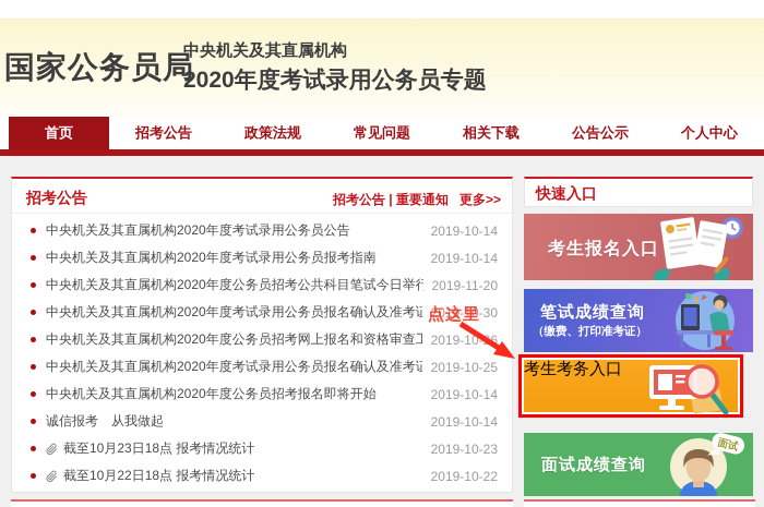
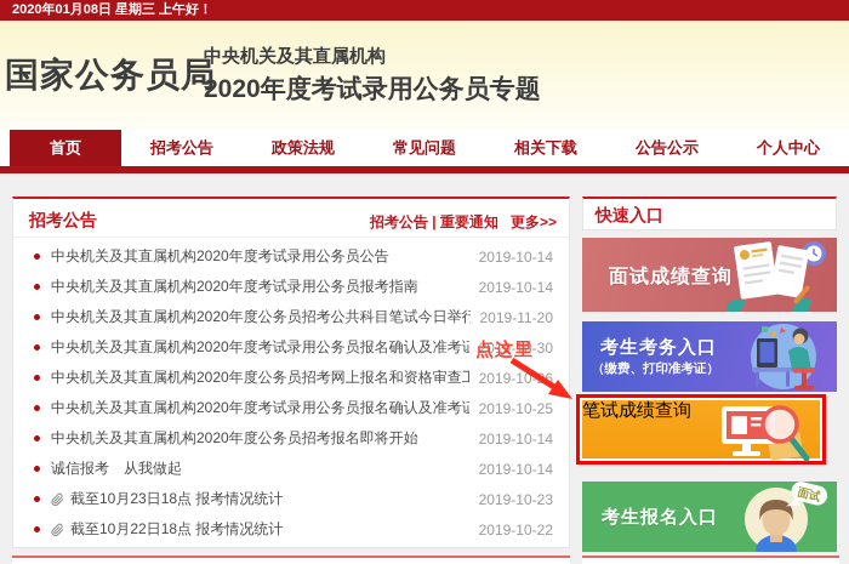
+ 2020年01月08日 星期三 上午好！
  国家公务员局
  中央机关及其直属机构
  2020年度考试录用公务员专题
  首页
  招考公告
  政策法规
  常见问题
  相关下载
  公告公示
  个人中心
  招考公告
  招考公告 | 重要通知 更多>>
  中央机关及其直属机构2020年度考试录用公务员公告
  2019-10-14
  中央机关及其直属机构2020年度考试录用公务员报考指南
  2019-10-14
  中央机关及其直属机构2020年度公务员招考公共科目笔试今日举行
  2019-11-20
  中央机关及其直属机构2020年度考试录用公务员报名确认及准考
  2019-10-30
  中央机关及其直属机构2020年度公务员招考网上报名和资格审查
  2019-106
  中央机关及其直属机构2020年度考试录用公务员报名确认及准考
  2019-10-25
  中央机关及其直属机构2020年度公务员招考报名即将开始
  2019-10-14
  诚信报考 从我做起
  2019-10-14
  截至10月23日18点 报考情况统计
  2019-10-23
  截至10月22日18点 报考情况统计
  2019-10-22
  快速入口
- 考生报名入口
+ 面试成绩查询
- 笔试成绩查询
+ 考生考务入口
  （缴费、打印准考证）
- 考生考务入口
+ 笔试成绩查询
- 面试成绩查询
+ 考生报名入口
  点这里
